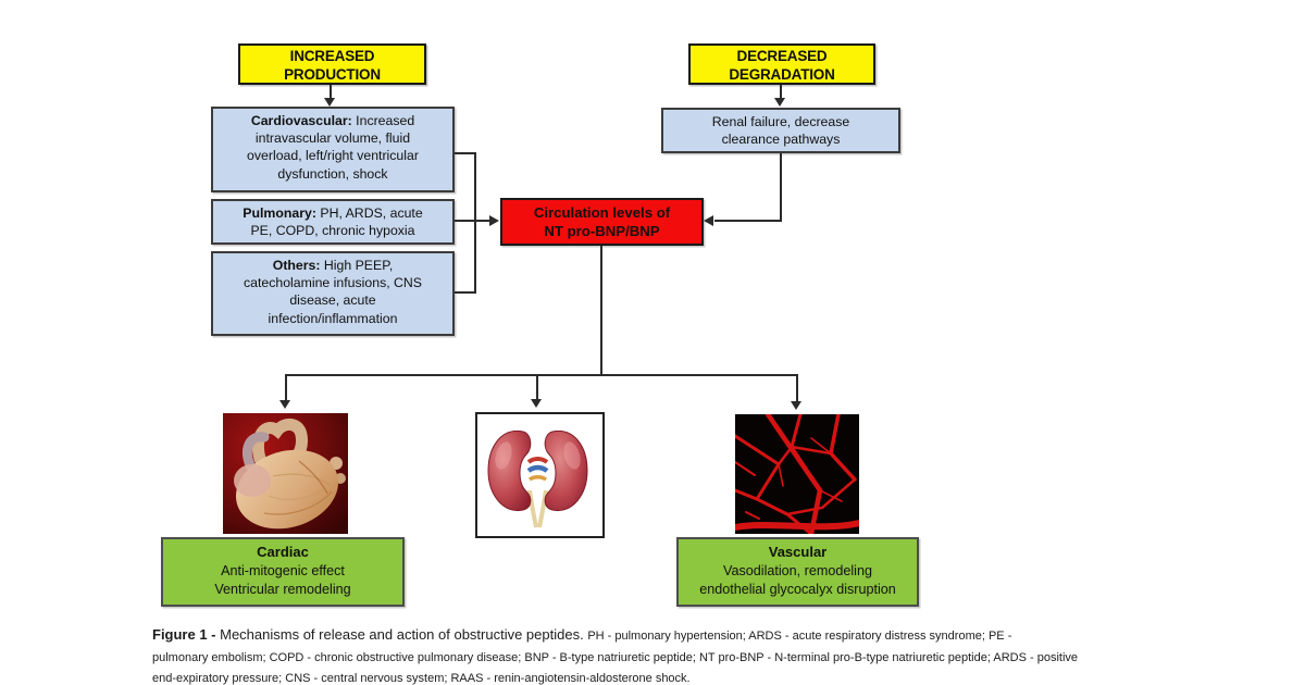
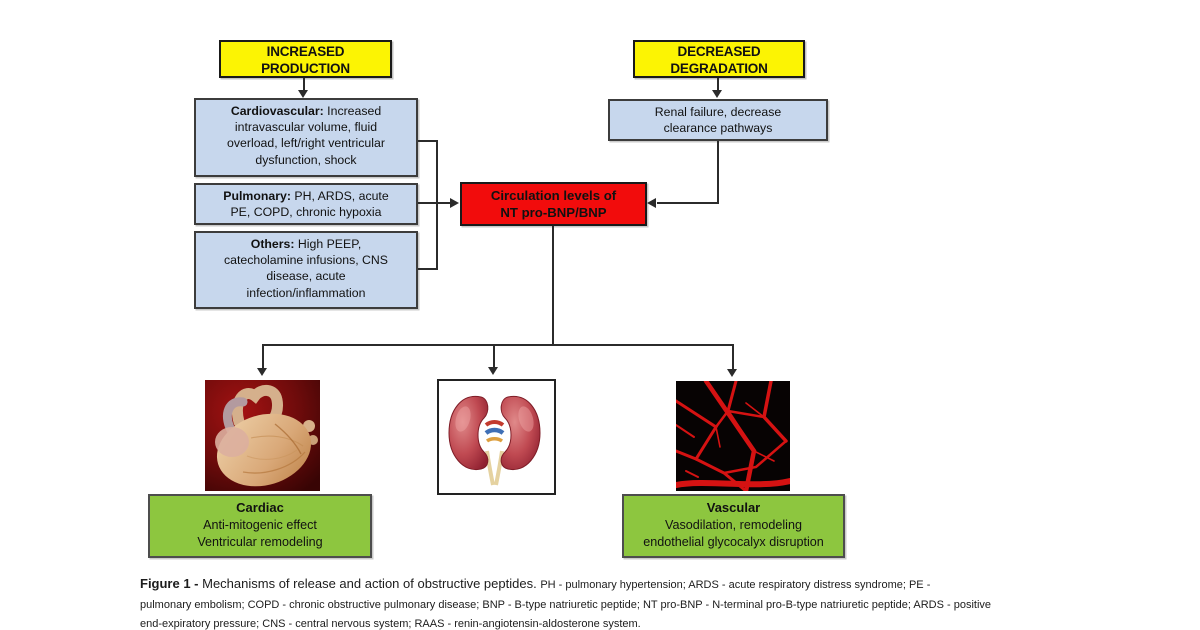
  INCREASED
  PRODUCTION
  DECREASED
  DEGRADATION
  Cardiovascular: Increased
  intravascular volume, fluid
  overload, left/right ventricular
  dysfunction, shock
  Pulmonary: PH, ARDS, acute
  PE, COPD, chronic hypoxia
  Others: High PEEP,
  catecholamine infusions, CNS
  disease, acute
  infection/inflammation
  Renal failure, decrease
  clearance pathways
  Circulation levels of
  NT pro-BNP/BNP
  Cardiac
  Anti-mitogenic effect
  Ventricular remodeling
  Vascular
  Vasodilation, remodeling
  endothelial glycocalyx disruption
  Figure 1 - Mechanisms of release and action of obstructive peptides. PH - pulmonary hypertension; ARDS - acute respiratory distress syndrome; PE -
  pulmonary embolism; COPD - chronic obstructive pulmonary disease; BNP - B-type natriuretic peptide; NT pro-BNP - N-terminal pro-B-type natriuretic peptide; ARDS - positive
- end-expiratory pressure; CNS - central nervous system; RAAS - renin-angiotensin-aldosterone shock.
+ end-expiratory pressure; CNS - central nervous system; RAAS - renin-angiotensin-aldosterone system.
